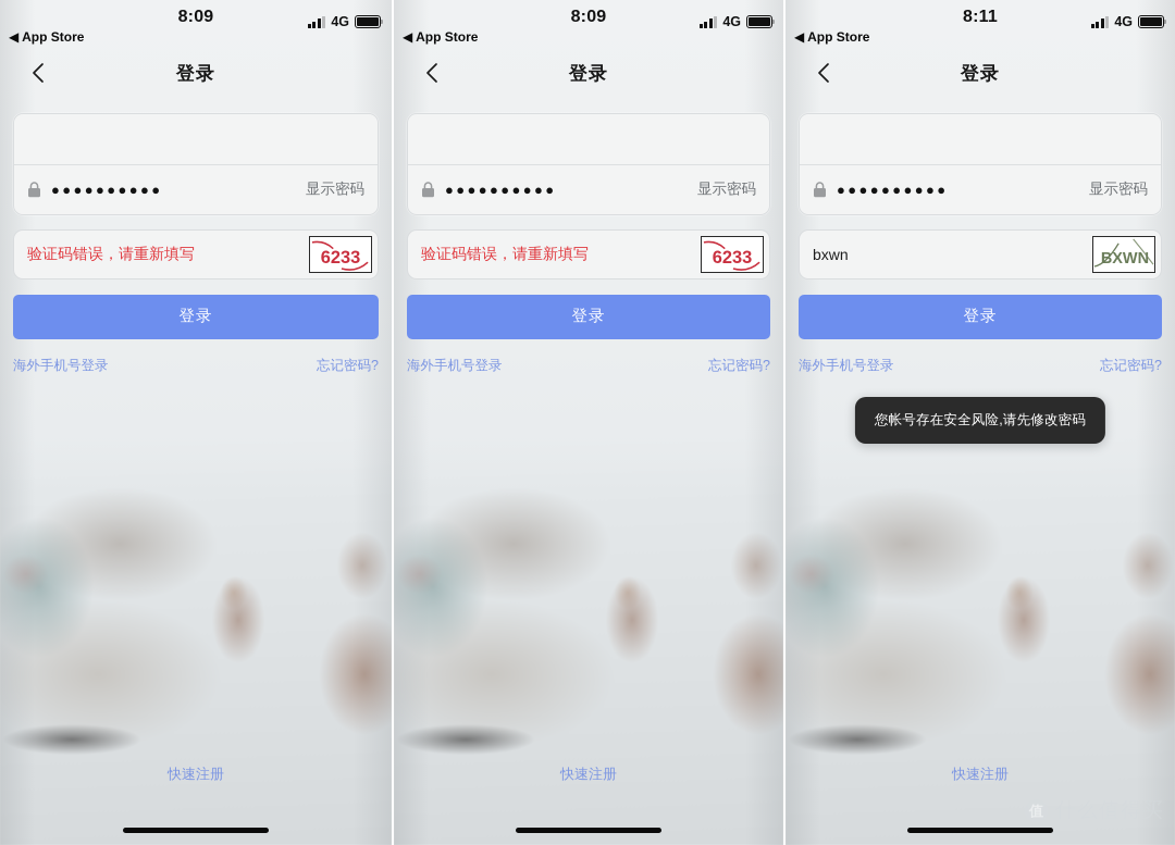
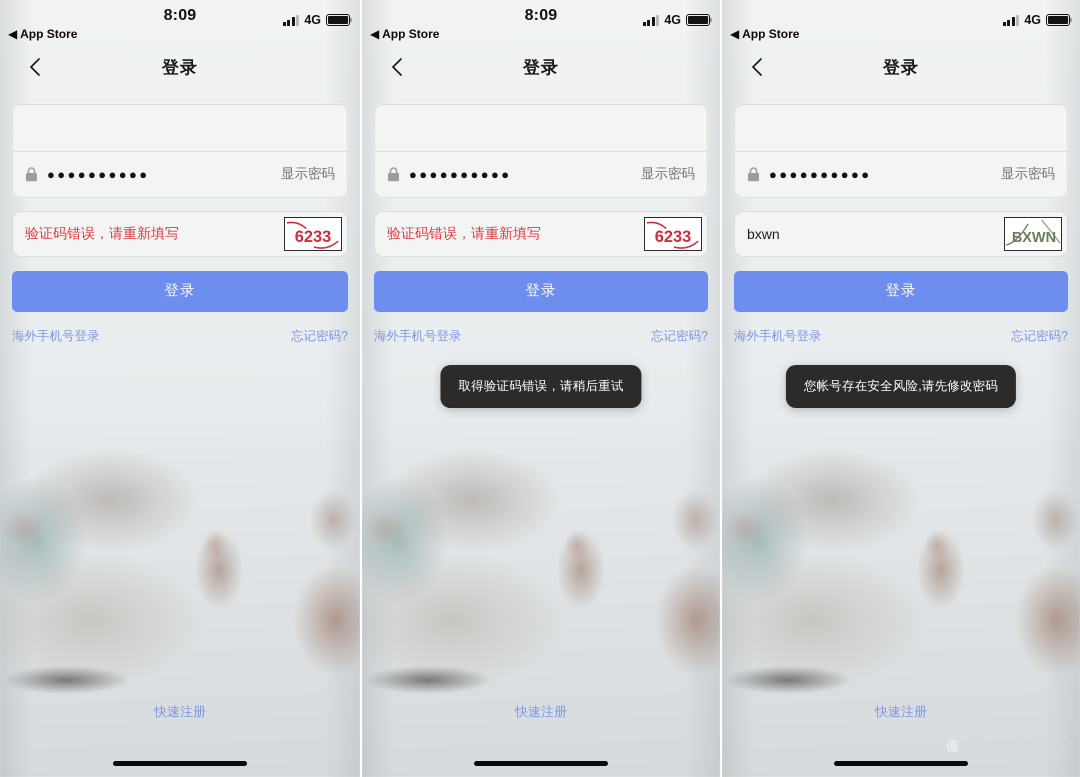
  8:09
  ◀ App Store
  4G
  登录
  ●●●●●●●●●●
  显示密码
  验证码错误，请重新填写
  6233
  登录
  海外手机号登录
  忘记密码?
  快速注册
  8:09
  ◀ App Store
  4G
  登录
  ●●●●●●●●●●
  显示密码
  验证码错误，请重新填写
  6233
  登录
  海外手机号登录
  忘记密码?
+ 取得验证码错误，请稍后重试
  快速注册
- 8:11
  ◀ App Store
  4G
  登录
  ●●●●●●●●●●
  显示密码
  bxwn
  BXWN
  登录
  海外手机号登录
  忘记密码?
  您帐号存在安全风险,请先修改密码
  快速注册
